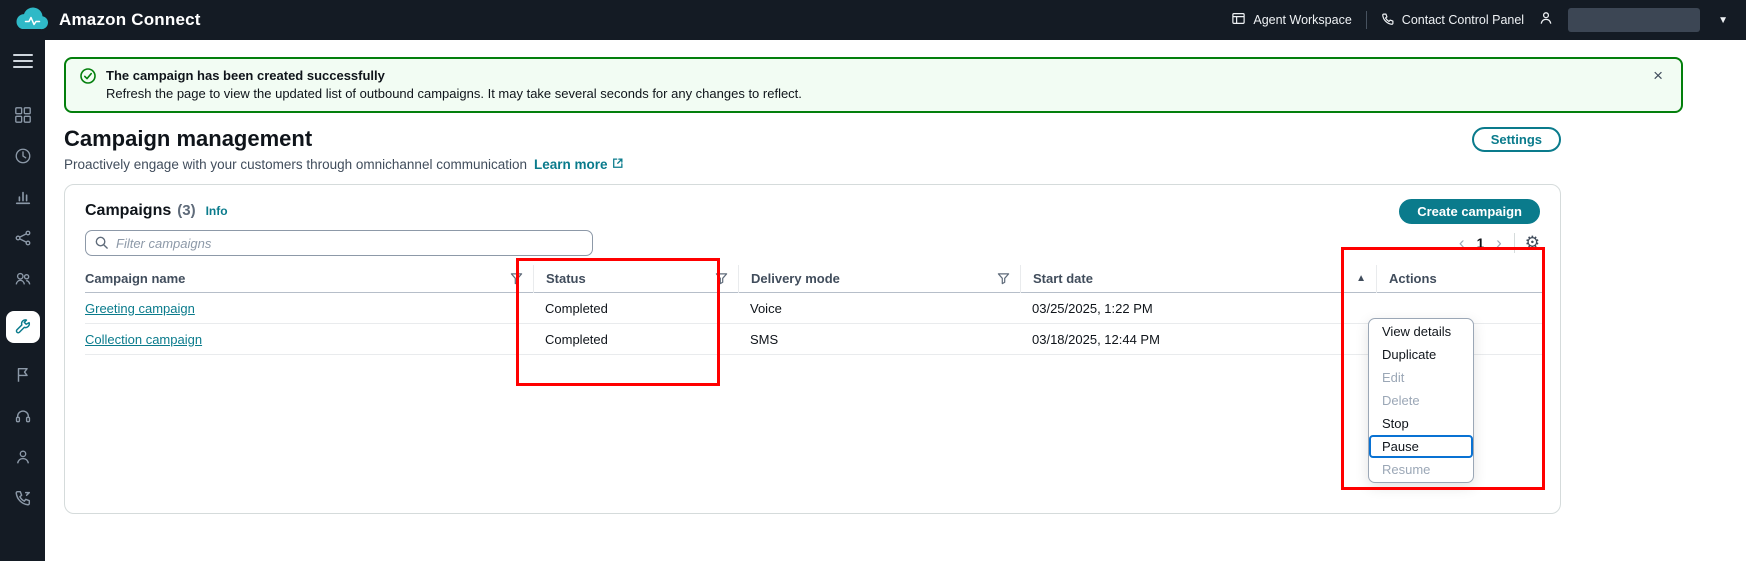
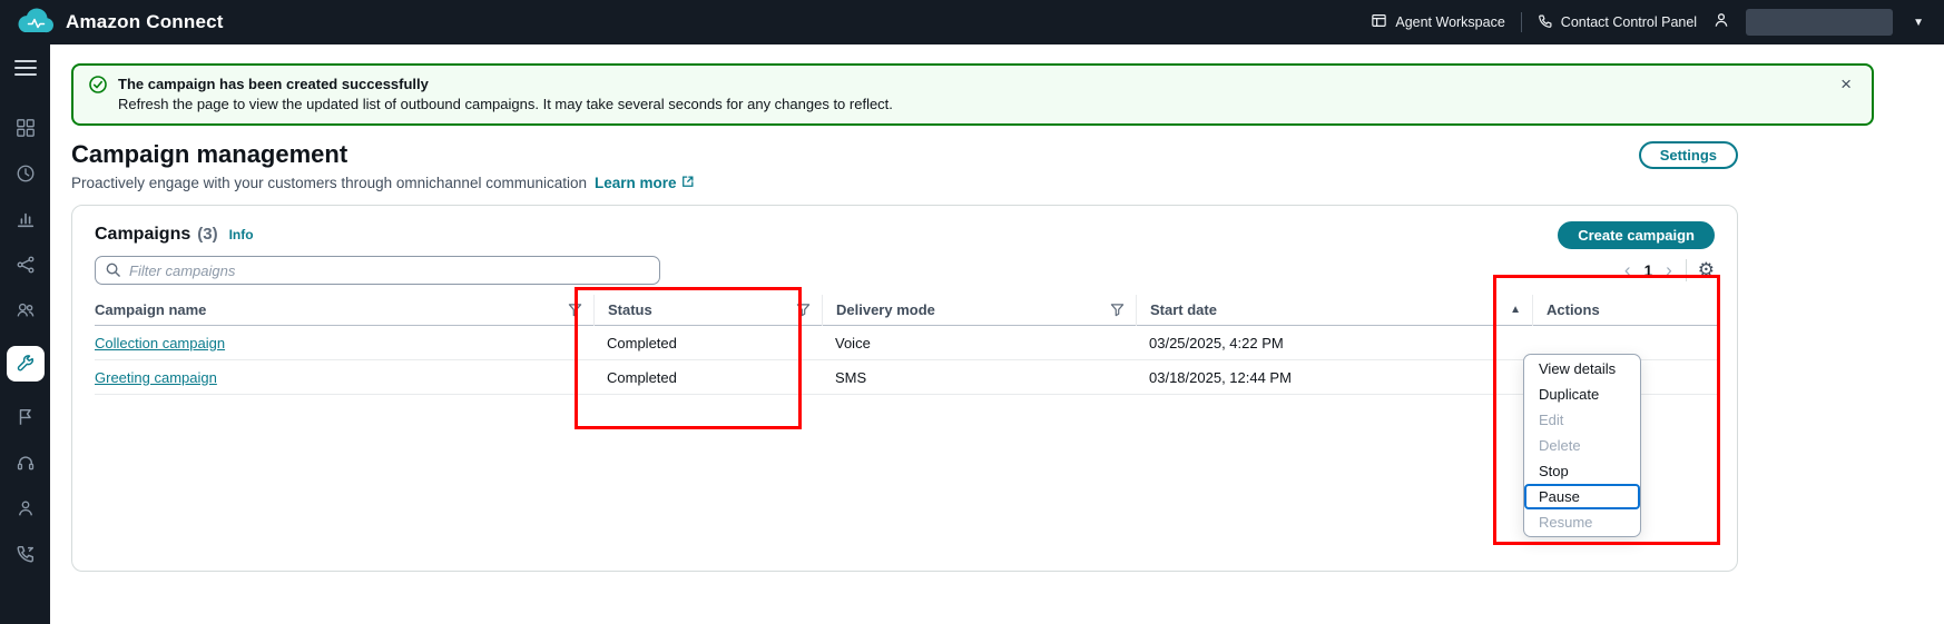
  Amazon Connect
  Agent Workspace
  Contact Control Panel
  ▼
  The campaign has been created successfully
  Refresh the page to view the updated list of outbound campaigns. It may take several seconds for any changes to reflect.
  ×
  Campaign management
  Settings
  Proactively engage with your customers through omnichannel communication
  Learn more
  Campaigns
  (3)
  Info
  Create campaign
  Filter campaigns
  ‹
  1
  ›
  ⚙
  Campaign name
  Status
  Delivery mode
  Start date
  ▲
  Actions
- Greeting campaign
+ Collection campaign
  Completed
  Voice
- 03/25/2025, 1:22 PM
+ 03/25/2025, 4:22 PM
- Collection campaign
+ Greeting campaign
  Completed
  SMS
  03/18/2025, 12:44 PM
  View details
  Duplicate
  Edit
  Delete
  Stop
  Pause
  Resume
